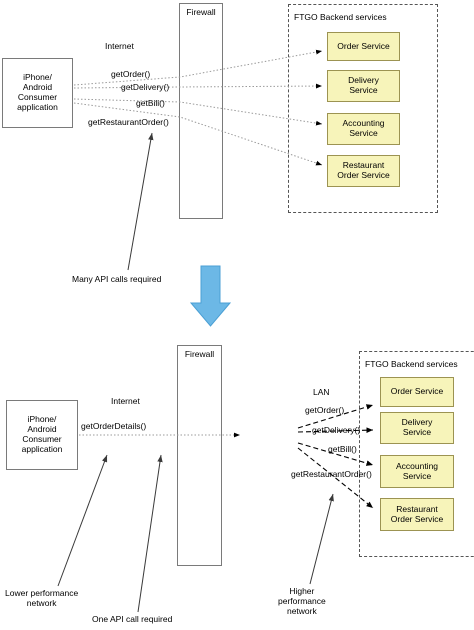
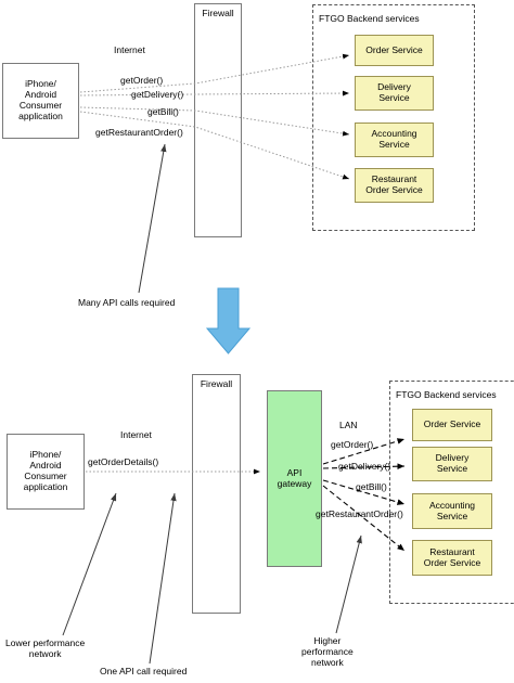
  Firewall
  FTGO Backend services
  iPhone/
  Android
  Consumer
  application
  Internet
  getOrder()
  getDivery()
  getBill()
  getRestaurantOrder()
  Order Service
  Delivery
  Service
  Accounting
  Service
  Restaurant
  Order Service
  Many API calls required
  Firewall
  FTGO Backend services
  iPhone/
  Android
  Consumer
  application
  Internet
  getOrderDetails()
+ API
+ gateway
  LAN
  getOrder()
  getDelivery
  getBill()
  getRestauantOrder()
  Order Service
  Delivery
  Service
  Accounting
  Service
  Restaurant
  Order Service
  Lower performance
  network
  One API call required
  Higher
  performance
  network
